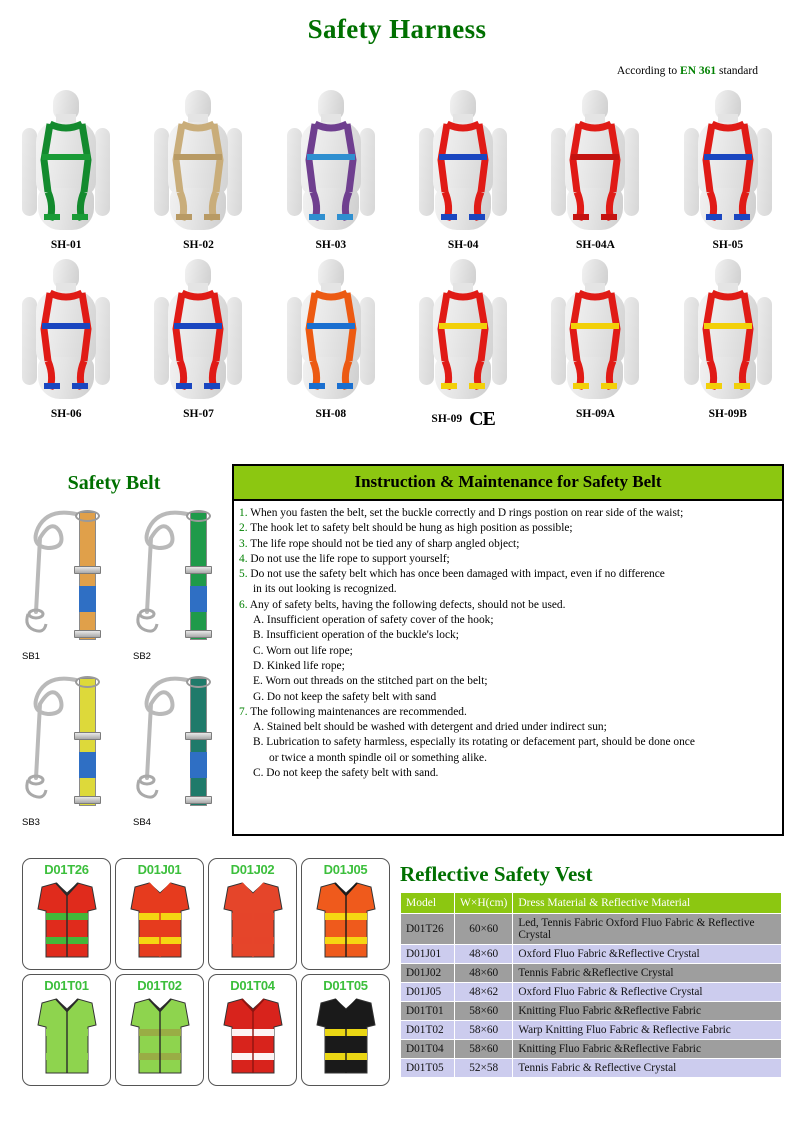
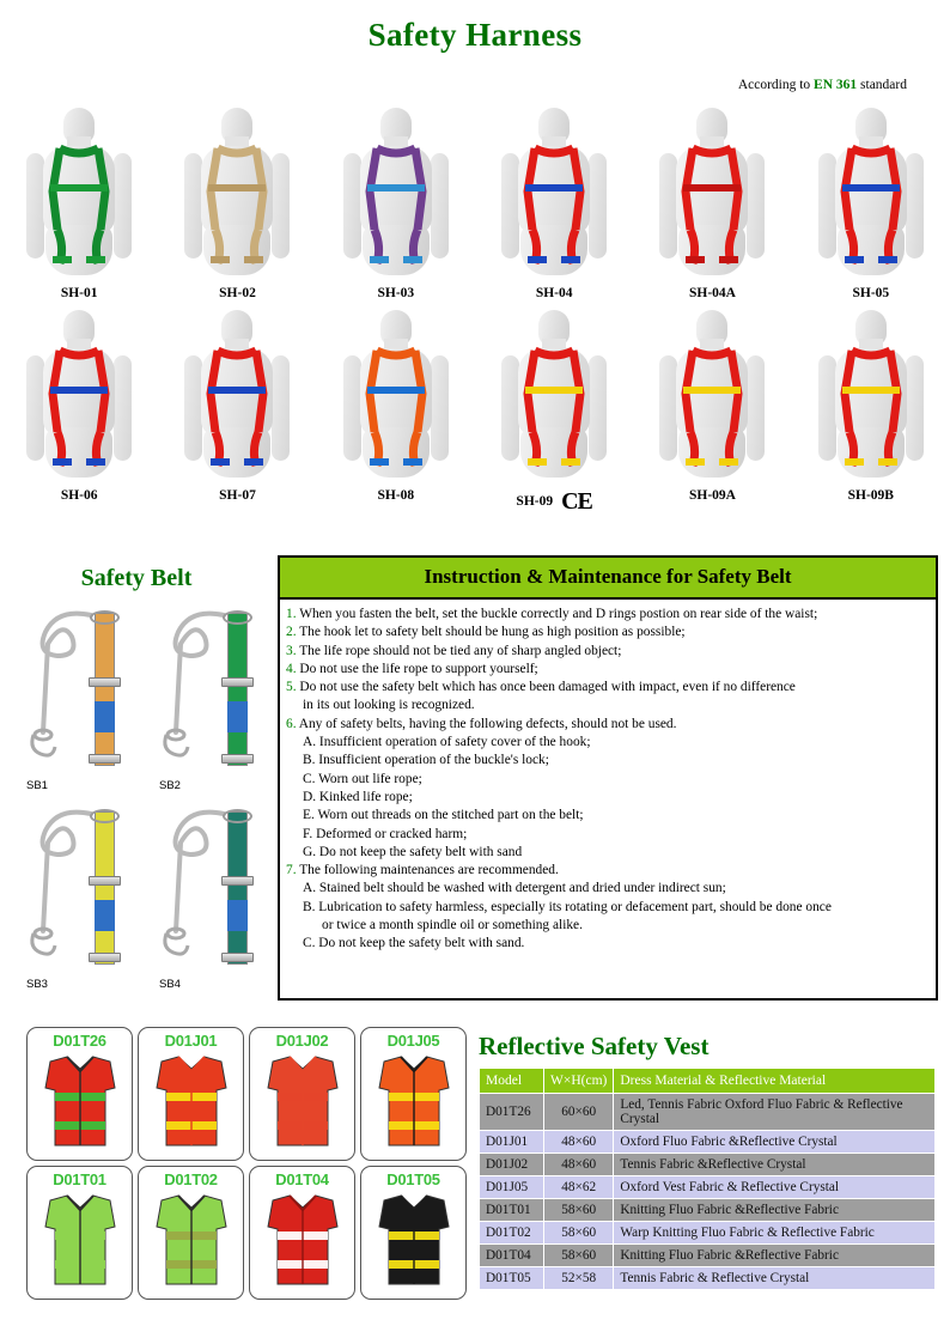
  Safety Harness
  According to EN 361 standard
  SH-01
  SH-02
  SH-03
  SH-04
  SH-04A
  SH-05
  SH-06
  SH-07
  SH-08
  SH-09 CE
  SH-09A
  SH-09B
  Safety Belt
  SB1
  SB2
  SB3
  SB4
  Instruction & Maintenance for Safety Belt
  1. When you fasten the belt, set the buckle correctly and D rings postion on rear side of the waist;
  2. The hook let to safety belt should be hung as high position as possible;
  3. The life rope should not be tied any of sharp angled object;
  4. Do not use the life rope to support yourself;
  5. Do not use the safety belt which has once been damaged with impact, even if no difference
  in its out looking is recognized.
  6. Any of safety belts, having the following defects, should not be used.
  A. Insufficient operation of safety cover of the hook;
  B. Insufficient operation of the buckle's lock;
  C. Worn out life rope;
  D. Kinked life rope;
  E. Worn out threads on the stitched part on the belt;
+ F. Deformed or cracked harm;
  G. Do not keep the safety belt with sand
  7. The following maintenances are recommended.
  A. Stained belt should be washed with detergent and dried under indirect sun;
  B. Lubrication to safety harmless, especially its rotating or defacement part, should be done once
  or twice a month spindle oil or something alike.
  C. Do not keep the safety belt with sand.
  D01T26
  D01J01
  D01J02
  D01J05
  D01T01
  D01T02
  D01T04
  D01T05
  Reflective Safety Vest
  Model	W×H(cm)	Dress Material & Reflective Material
  D01T26	60×60	Led, Tennis Fabric Oxford Fluo Fabric & Reflective Crystal
  D01J01	48×60	Oxford Fluo Fabric &Reflective Crystal
  D01J02	48×60	Tennis Fabric &Reflective Crystal
- D01J05	48×62	Oxford Fluo Fabric & Reflective Crystal
+ D01J05	48×62	Oxford Vest Fabric & Reflective Crystal
  D01T01	58×60	Knitting Fluo Fabric &Reflective Fabric
  D01T02	58×60	Warp Knitting Fluo Fabric & Reflective Fabric
  D01T04	58×60	Knitting Fluo Fabric &Reflective Fabric
  D01T05	52×58	Tennis Fabric & Reflective Crystal
